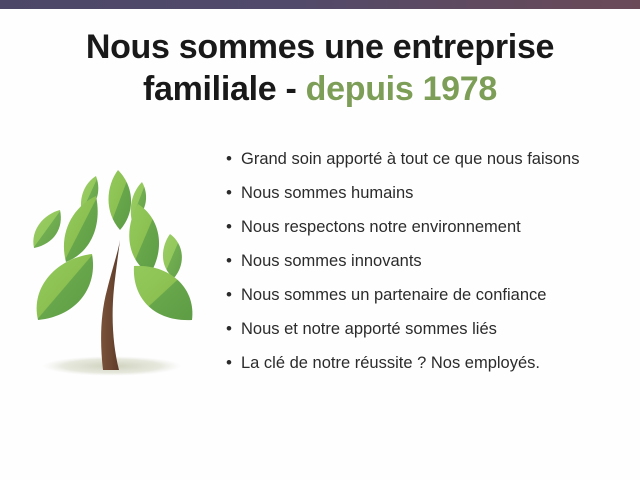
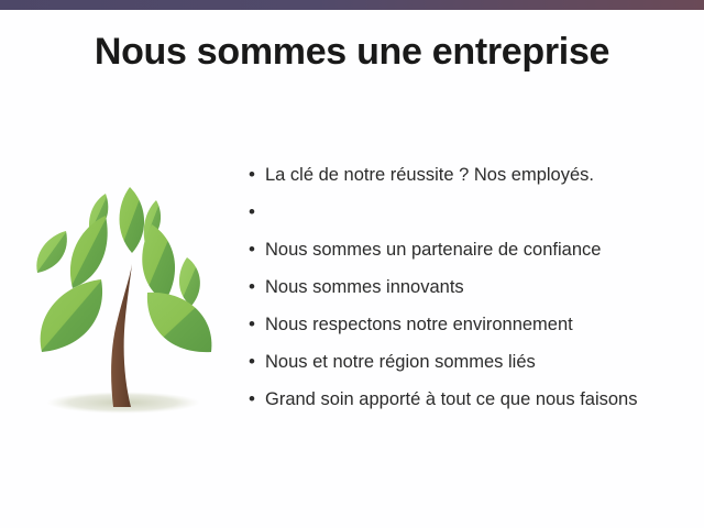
  Nous sommes une entreprise
- familiale - depuis 1978
  •
- Grand soin apporté à tout ce que nous faisons
+ La clé de notre réussite ? Nos employés.
  •
- Nous sommes humains
  •
- Nous respectons notre environnement
+ Nous sommes un partenaire de confiance
  •
  Nous sommes innovants
  •
- Nous sommes un partenaire de confiance
+ Nous respectons notre environnement
  •
- Nous et notre apporté sommes liés
+ Nous et notre région sommes liés
  •
- La clé de notre réussite ? Nos employés.
+ Grand soin apporté à tout ce que nous faisons
